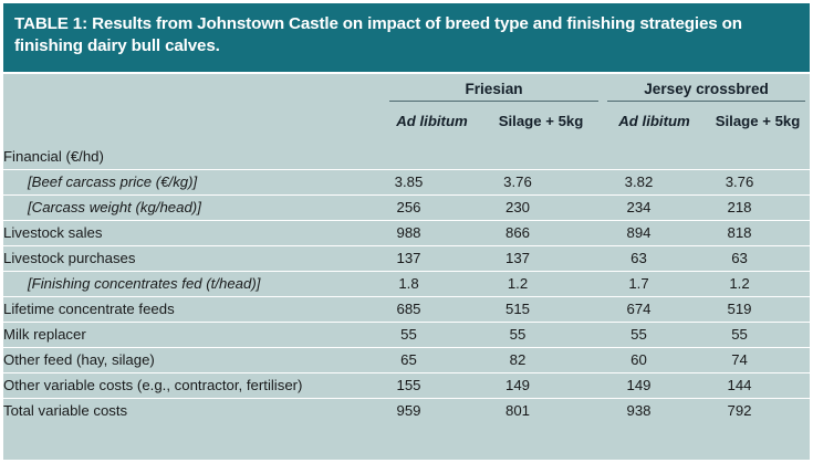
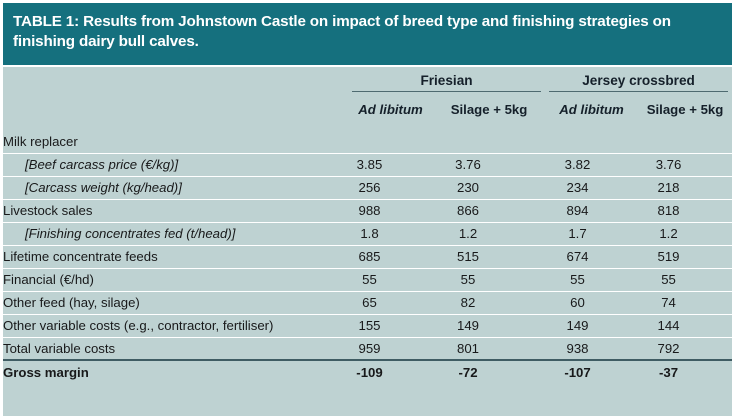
  TABLE 1: Results from Johnstown Castle on impact of breed type and finishing strategies on finishing dairy bull calves.
  	Friesian	Jersey crossbred
  	Ad libitum	Silage + 5kg	Ad libitum	Silage + 5kg
- Financial (€/hd)
+ Milk replacer
  [Beef carcass price (€/kg)]	3.85	3.76	3.82	3.76
  [Carcass weight (kg/head)]	256	230	234	218
  Livestock sales	988	866	894	818
- Livestock purchases	137	137	63	63
  [Finishing concentrates fed (t/head)]	1.8	1.2	1.7	1.2
  Lifetime concentrate feeds	685	515	674	519
- Milk replacer	55	55	55	55
+ Financial (€/hd)	55	55	55	55
  Other feed (hay, silage)	65	82	60	74
  Other variable costs (e.g., contractor, fertiliser)	155	149	149	144
  Total variable costs	959	801	938	792
+ Gross margin	-109	-72	-107	-37
